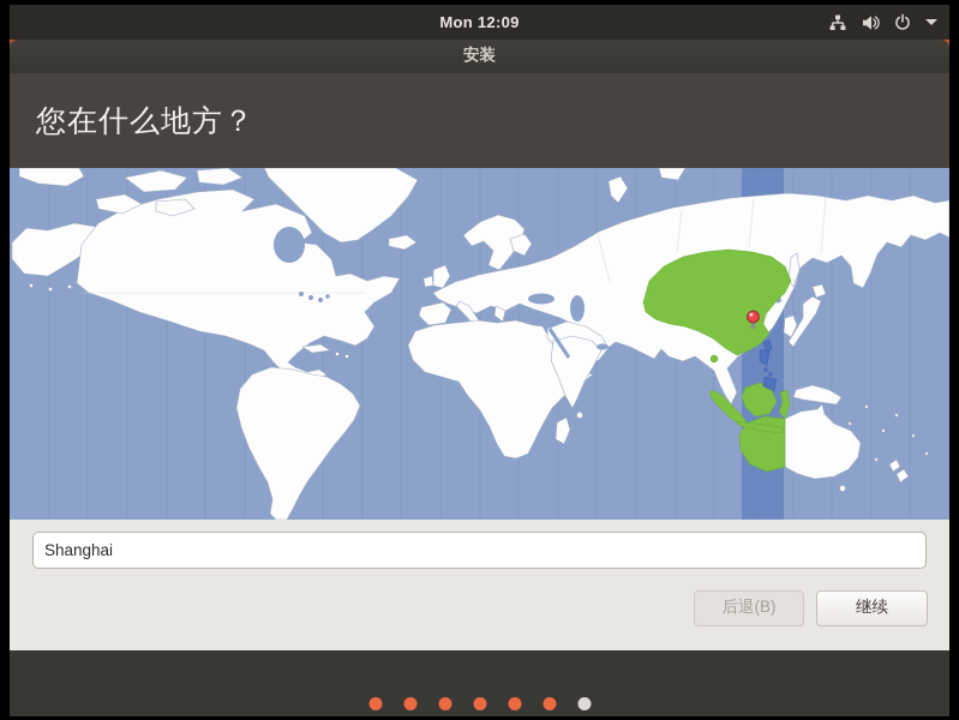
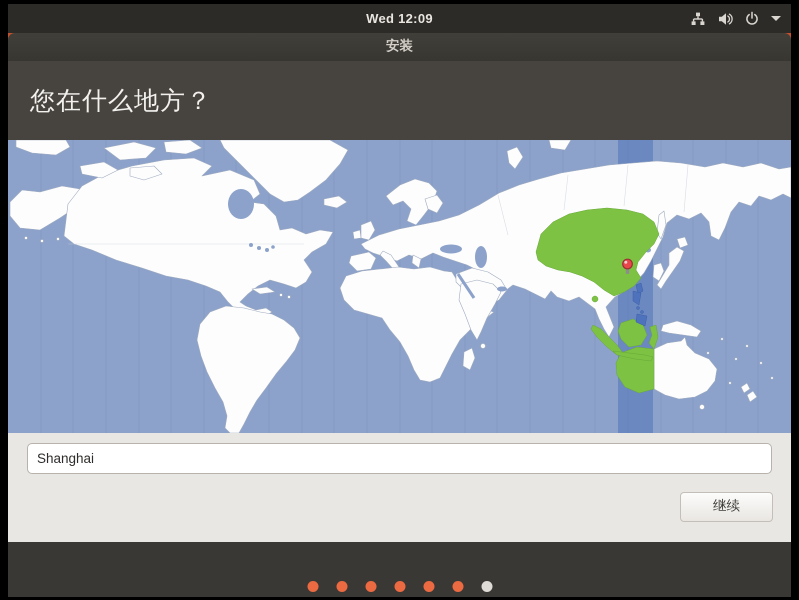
- Mon 12:09
+ Wed 12:09
  安装
  您在什么地方？
  Shanghai
- 后退(B)
  继续
